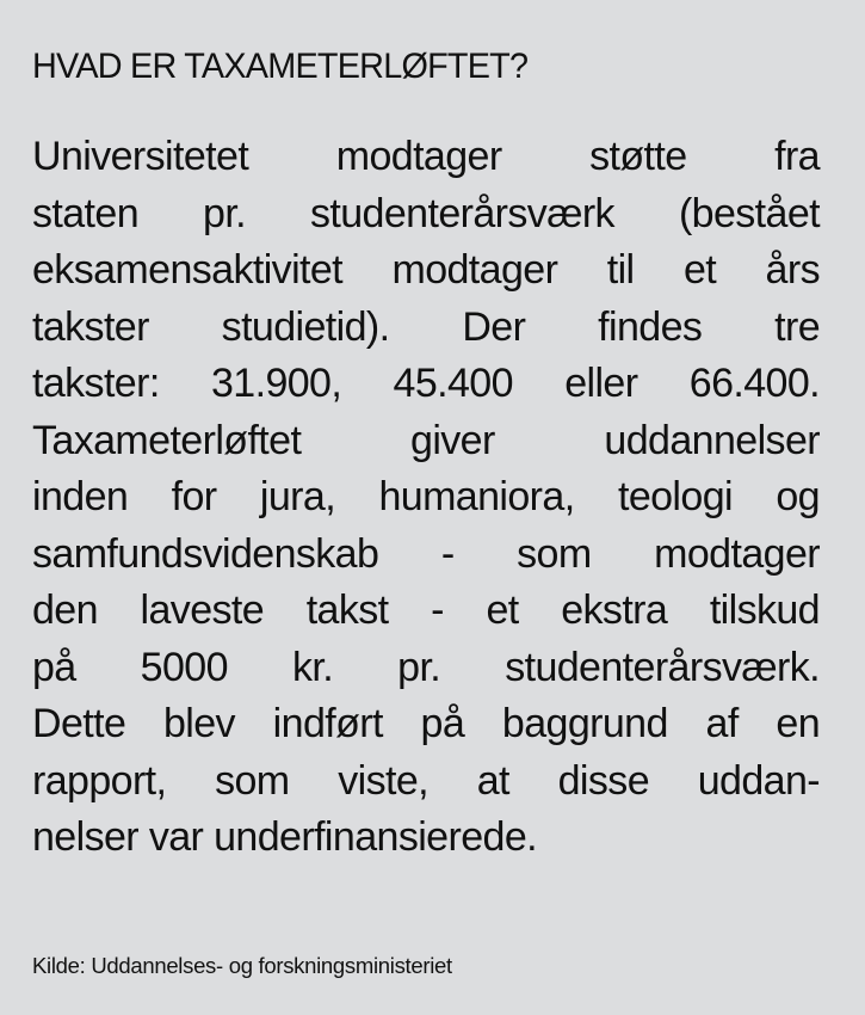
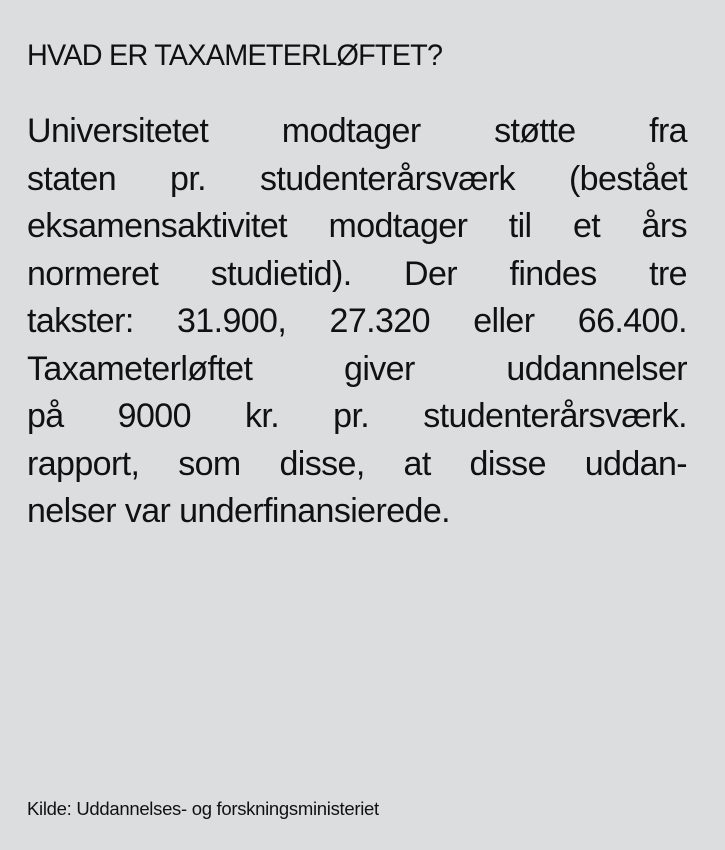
  HVAD ER TAXAMETERLØFTET?
  Universitetet modtager støtte fra
  staten pr. studenterårsværk (bestået
  eksamensaktivitet modtager til et års
- takster studietid). Der findes tre
+ normeret studietid). Der findes tre
- takster: 31.900, 45.400 eller 66.400.
+ takster: 31.900, 27.320 eller 66.400.
  Taxameterløftet giver uddannelser
- inden for jura, humaniora, teologi og
- samfundsvidenskab - som modtager
- den laveste takst - et ekstra tilskud
- på 5000 kr. pr. studenterårsværk.
+ på 9000 kr. pr. studenterårsværk.
- Dette blev indført på baggrund af en
- rapport, som viste, at disse uddan-
+ rapport, som disse, at disse uddan-
  nelser var underfinansierede.
  Kilde: Uddannelses- og forskningsministeriet
